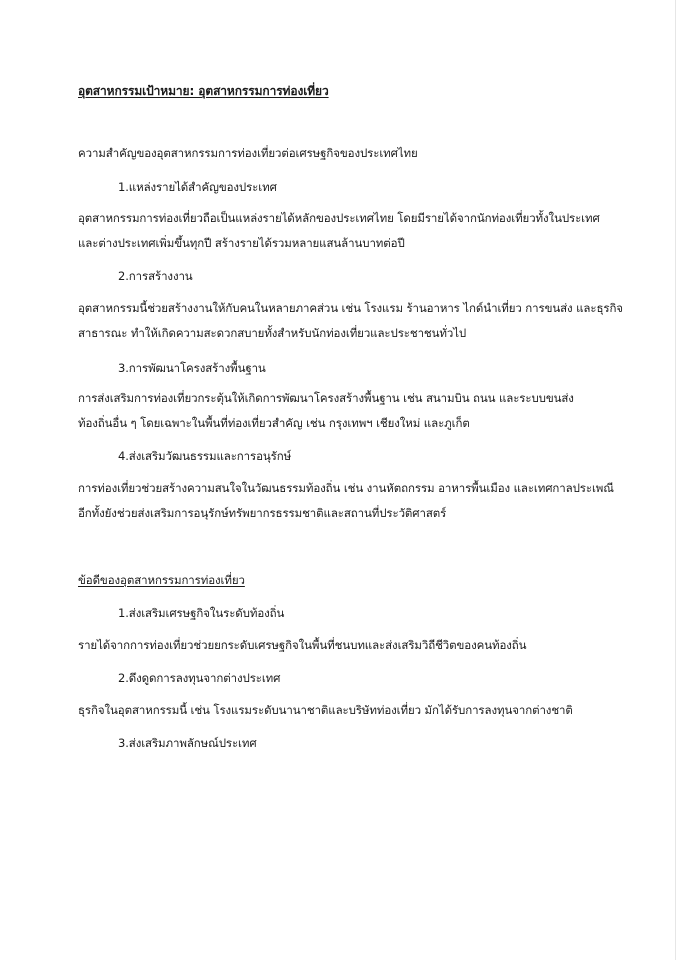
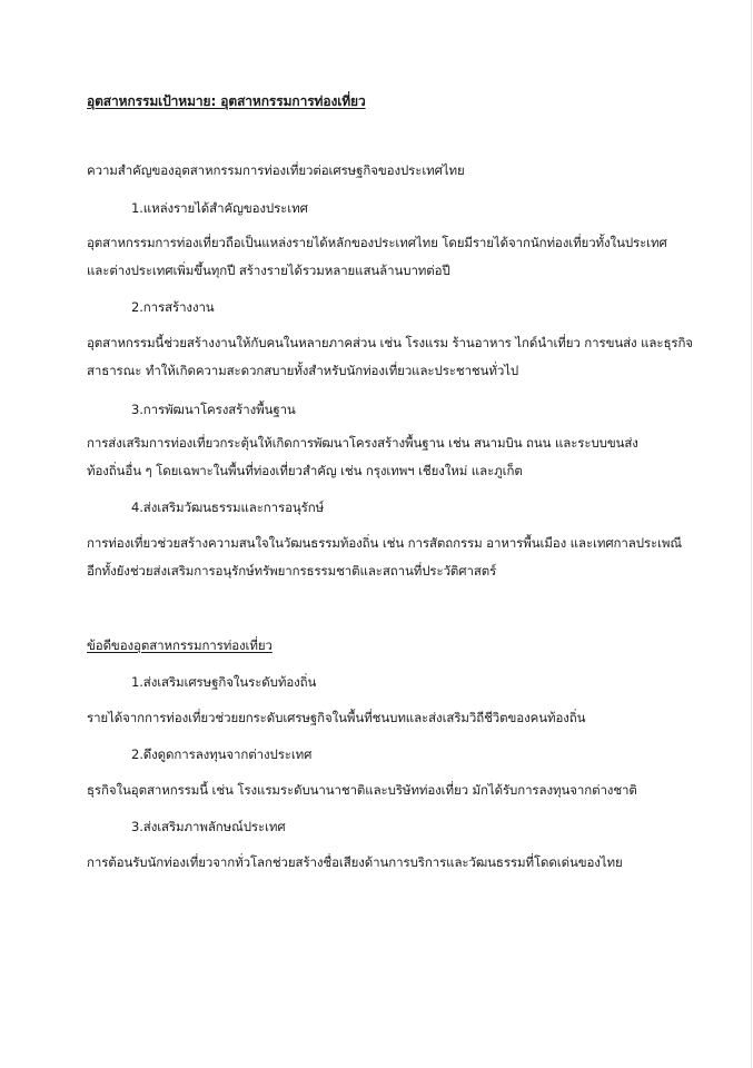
  อุตสาหกรรมเป้าหมาย: อุตสาหกรรมการท่องเที่ยว
  ความสำคัญของอุตสาหกรรมการท่องเที่ยวต่อเศรษฐกิจของประเทศไทย
  1.แหล่งรายได้สำคัญของประเทศ
  อุตสาหกรรมการท่องเที่ยวถือเป็นแหล่งรายได้หลักของประเทศไทย โดยมีรายได้จากนักท่องเที่ยวทั้งในประเทศ
  และต่างประเทศเพิ่มขึ้นทุกปี สร้างรายได้รวมหลายแสนล้านบาทต่อปี
  2.การสร้างงาน
  อุตสาหกรรมนี้ช่วยสร้างงานให้กับคนในหลายภาคส่วน เช่น โรงแรม ร้านอาหาร ไกด์นำเที่ยว การขนส่ง และธุรกิจ
  สาธารณะ ทำให้เกิดความสะดวกสบายทั้งสำหรับนักท่องเที่ยวและประชาชนทั่วไป
  3.การพัฒนาโครงสร้างพื้นฐาน
  การส่งเสริมการท่องเที่ยวกระตุ้นให้เกิดการพัฒนาโครงสร้างพื้นฐาน เช่น สนามบิน ถนน และระบบขนส่ง
  ท้องถิ่นอื่น ๆ โดยเฉพาะในพื้นที่ท่องเที่ยวสำคัญ เช่น กรุงเทพฯ เชียงใหม่ และภูเก็ต
  4.ส่งเสริมวัฒนธรรมและการอนุรักษ์
- การท่องเที่ยวช่วยสร้างความสนใจในวัฒนธรรมท้องถิ่น เช่น งานหัตถกรรม อาหารพื้นเมือง และเทศกาลประเพณี
+ การท่องเที่ยวช่วยสร้างความสนใจในวัฒนธรรมท้องถิ่น เช่น การสัตถกรรม อาหารพื้นเมือง และเทศกาลประเพณี
  อีกทั้งยังช่วยส่งเสริมการอนุรักษ์ทรัพยากรธรรมชาติและสถานที่ประวัติศาสตร์
  ข้อดีของอุตสาหกรรมการท่องเที่ยว
  1.ส่งเสริมเศรษฐกิจในระดับท้องถิ่น
  รายได้จากการท่องเที่ยวช่วยยกระดับเศรษฐกิจในพื้นที่ชนบทและส่งเสริมวิถีชีวิตของคนท้องถิ่น
  2.ดึงดูดการลงทุนจากต่างประเทศ
  ธุรกิจในอุตสาหกรรมนี้ เช่น โรงแรมระดับนานาชาติและบริษัทท่องเที่ยว มักได้รับการลงทุนจากต่างชาติ
  3.ส่งเสริมภาพลักษณ์ประเทศ
+ การต้อนรับนักท่องเที่ยวจากทั่วโลกช่วยสร้างชื่อเสียงด้านการบริการและวัฒนธรรมที่โดดเด่นของไทย
